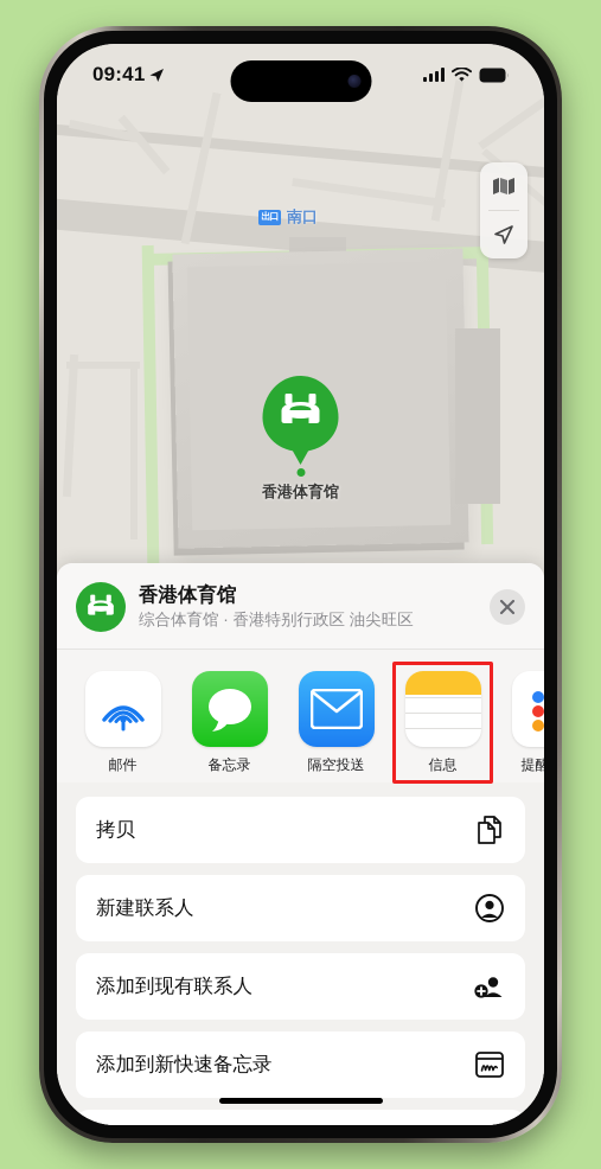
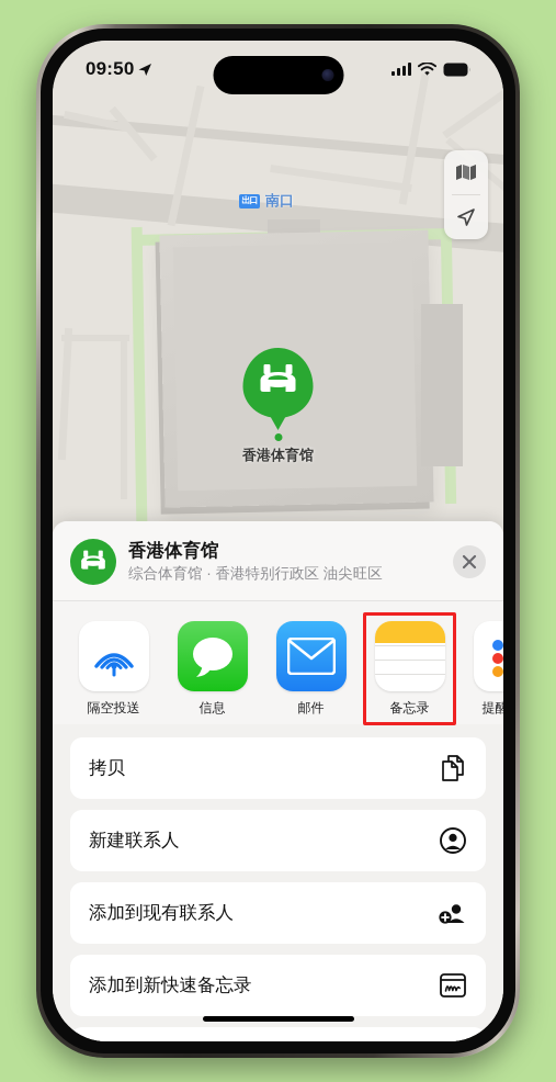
  出口
  南口
  香港体育馆
- 09:41
+ 09:50
  香港体育馆
  综合体育馆 · 香港特别行政区 油尖旺区
- 邮件
+ 隔空投送
- 备忘录
+ 信息
- 隔空投送
+ 邮件
- 信息
+ 备忘录
  拷贝
  新建联系人
  添加到现有联系人
  添加到新快速备忘录
